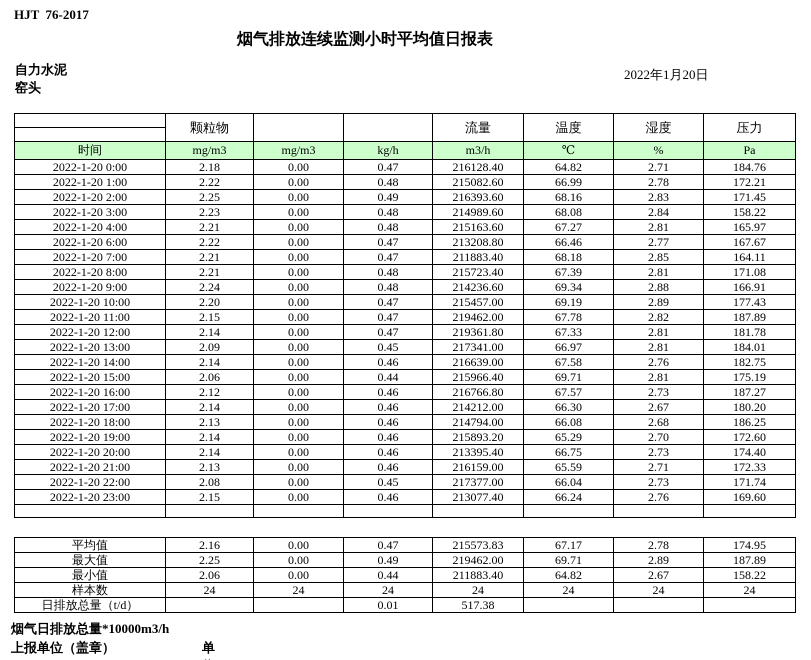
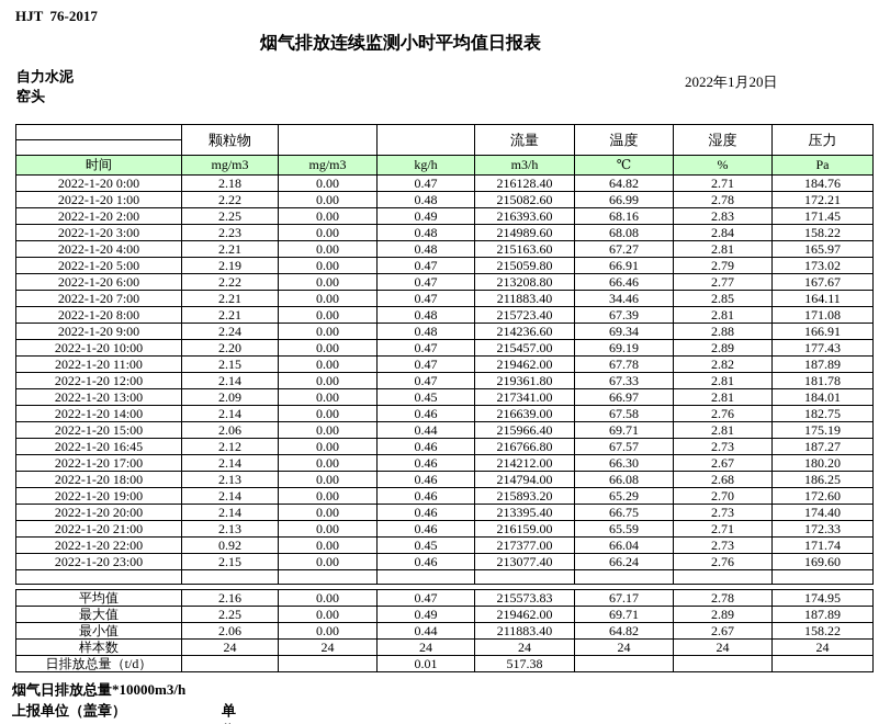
  HJT 76-2017
  烟气排放连续监测小时平均值日报表
  自力水泥
  窑头
  2022年1月20日
  	颗粒物			流量	温度	湿度	压力
  时间	mg/m3	mg/m3	kg/h	m3/h	℃	%	Pa
  2022-1-20 0:00	2.18	0.00	0.47	216128.40	64.82	2.71	184.76
  2022-1-20 1:00	2.22	0.00	0.48	215082.60	66.99	2.78	172.21
  2022-1-20 2:00	2.25	0.00	0.49	216393.60	68.16	2.83	171.45
  2022-1-20 3:00	2.23	0.00	0.48	214989.60	68.08	2.84	158.22
  2022-1-20 4:00	2.21	0.00	0.48	215163.60	67.27	2.81	165.97
+ 2022-1-20 5:00	2.19	0.00	0.47	215059.80	66.91	2.79	173.02
  2022-1-20 6:00	2.22	0.00	0.47	213208.80	66.46	2.77	167.67
- 2022-1-20 7:00	2.21	0.00	0.47	211883.40	68.18	2.85	164.11
+ 2022-1-20 7:00	2.21	0.00	0.47	211883.40	34.46	2.85	164.11
  2022-1-20 8:00	2.21	0.00	0.48	215723.40	67.39	2.81	171.08
  2022-1-20 9:00	2.24	0.00	0.48	214236.60	69.34	2.88	166.91
  2022-1-20 10:00	2.20	0.00	0.47	215457.00	69.19	2.89	177.43
  2022-1-20 11:00	2.15	0.00	0.47	219462.00	67.78	2.82	187.89
  2022-1-20 12:00	2.14	0.00	0.47	219361.80	67.33	2.81	181.78
  2022-1-20 13:00	2.09	0.00	0.45	217341.00	66.97	2.81	184.01
  2022-1-20 14:00	2.14	0.00	0.46	216639.00	67.58	2.76	182.75
  2022-1-20 15:00	2.06	0.00	0.44	215966.40	69.71	2.81	175.19
- 2022-1-20 16:00	2.12	0.00	0.46	216766.80	67.57	2.73	187.27
+ 2022-1-20 16:45	2.12	0.00	0.46	216766.80	67.57	2.73	187.27
  2022-1-20 17:00	2.14	0.00	0.46	214212.00	66.30	2.67	180.20
  2022-1-20 18:00	2.13	0.00	0.46	214794.00	66.08	2.68	186.25
  2022-1-20 19:00	2.14	0.00	0.46	215893.20	65.29	2.70	172.60
  2022-1-20 20:00	2.14	0.00	0.46	213395.40	66.75	2.73	174.40
  2022-1-20 21:00	2.13	0.00	0.46	216159.00	65.59	2.71	172.33
- 2022-1-20 22:00	2.08	0.00	0.45	217377.00	66.04	2.73	171.74
+ 2022-1-20 22:00	0.92	0.00	0.45	217377.00	66.04	2.73	171.74
  2022-1-20 23:00	2.15	0.00	0.46	213077.40	66.24	2.76	169.60
  平均值	2.16	0.00	0.47	215573.83	67.17	2.78	174.95
  最大值	2.25	0.00	0.49	219462.00	69.71	2.89	187.89
  最小值	2.06	0.00	0.44	211883.40	64.82	2.67	158.22
  样本数	24	24	24	24	24	24	24
  日排放总量（t/d）			0.01	517.38
  烟气日排放总量*10000m3/h
  上报单位（盖章）
